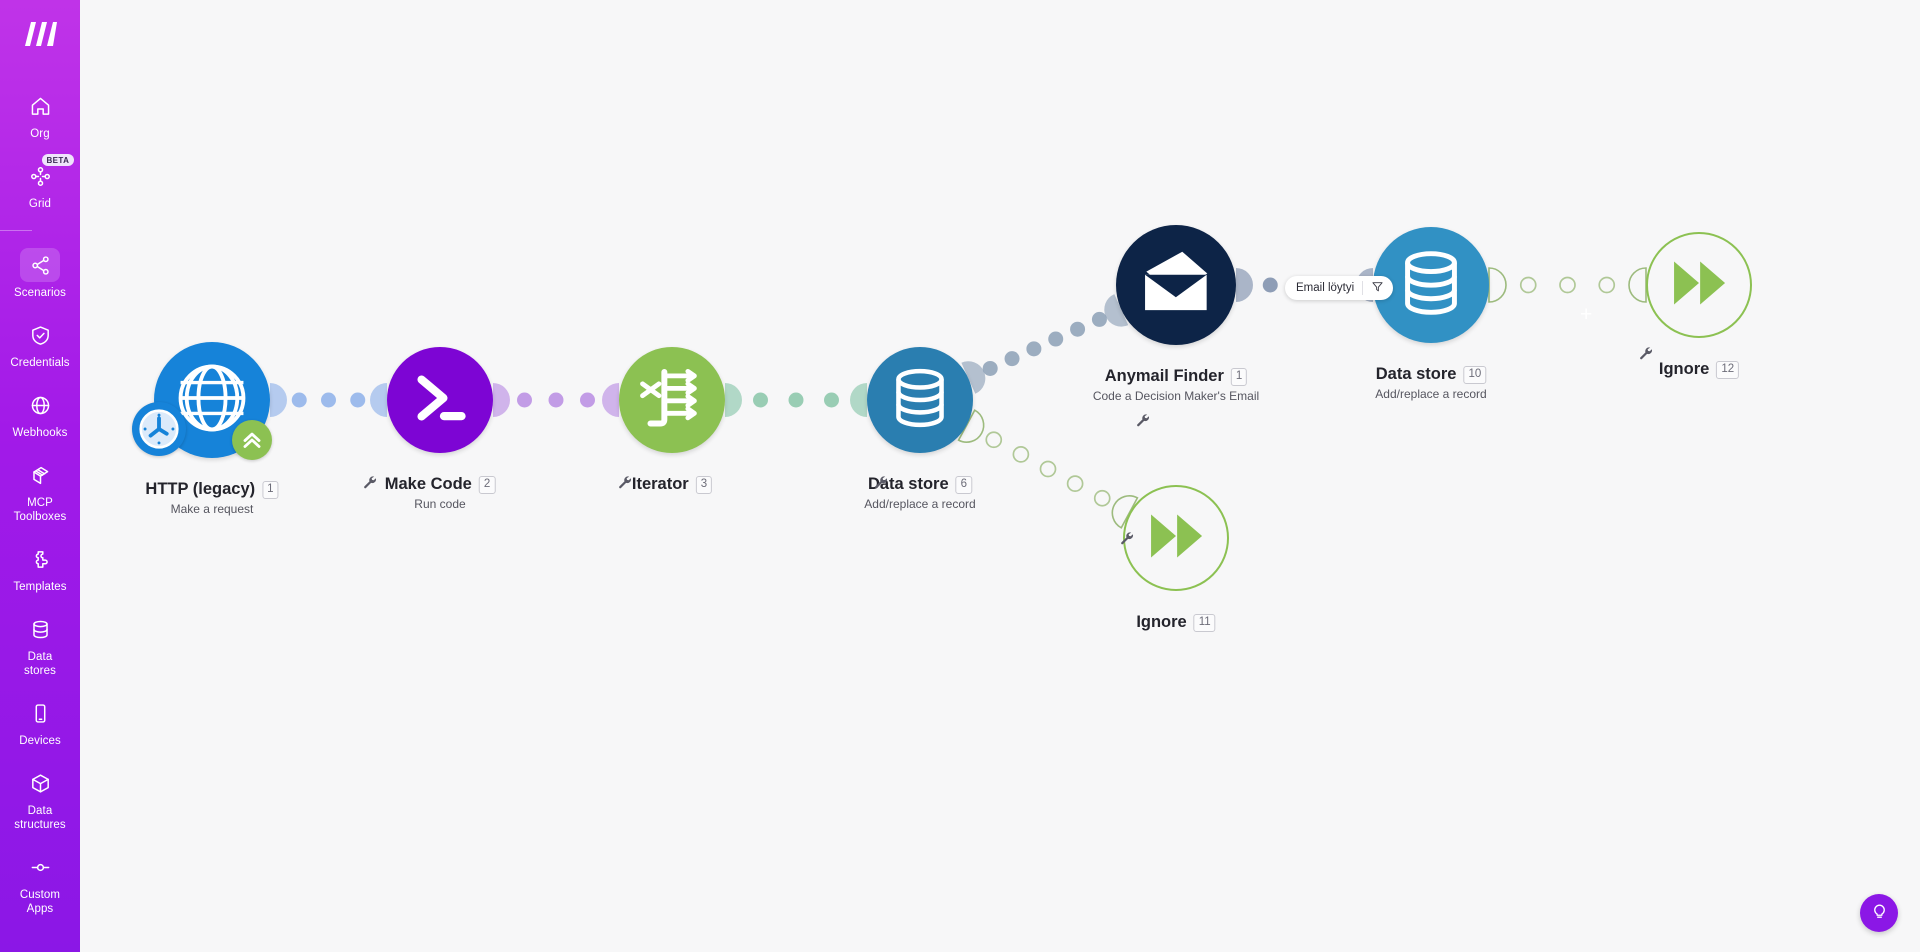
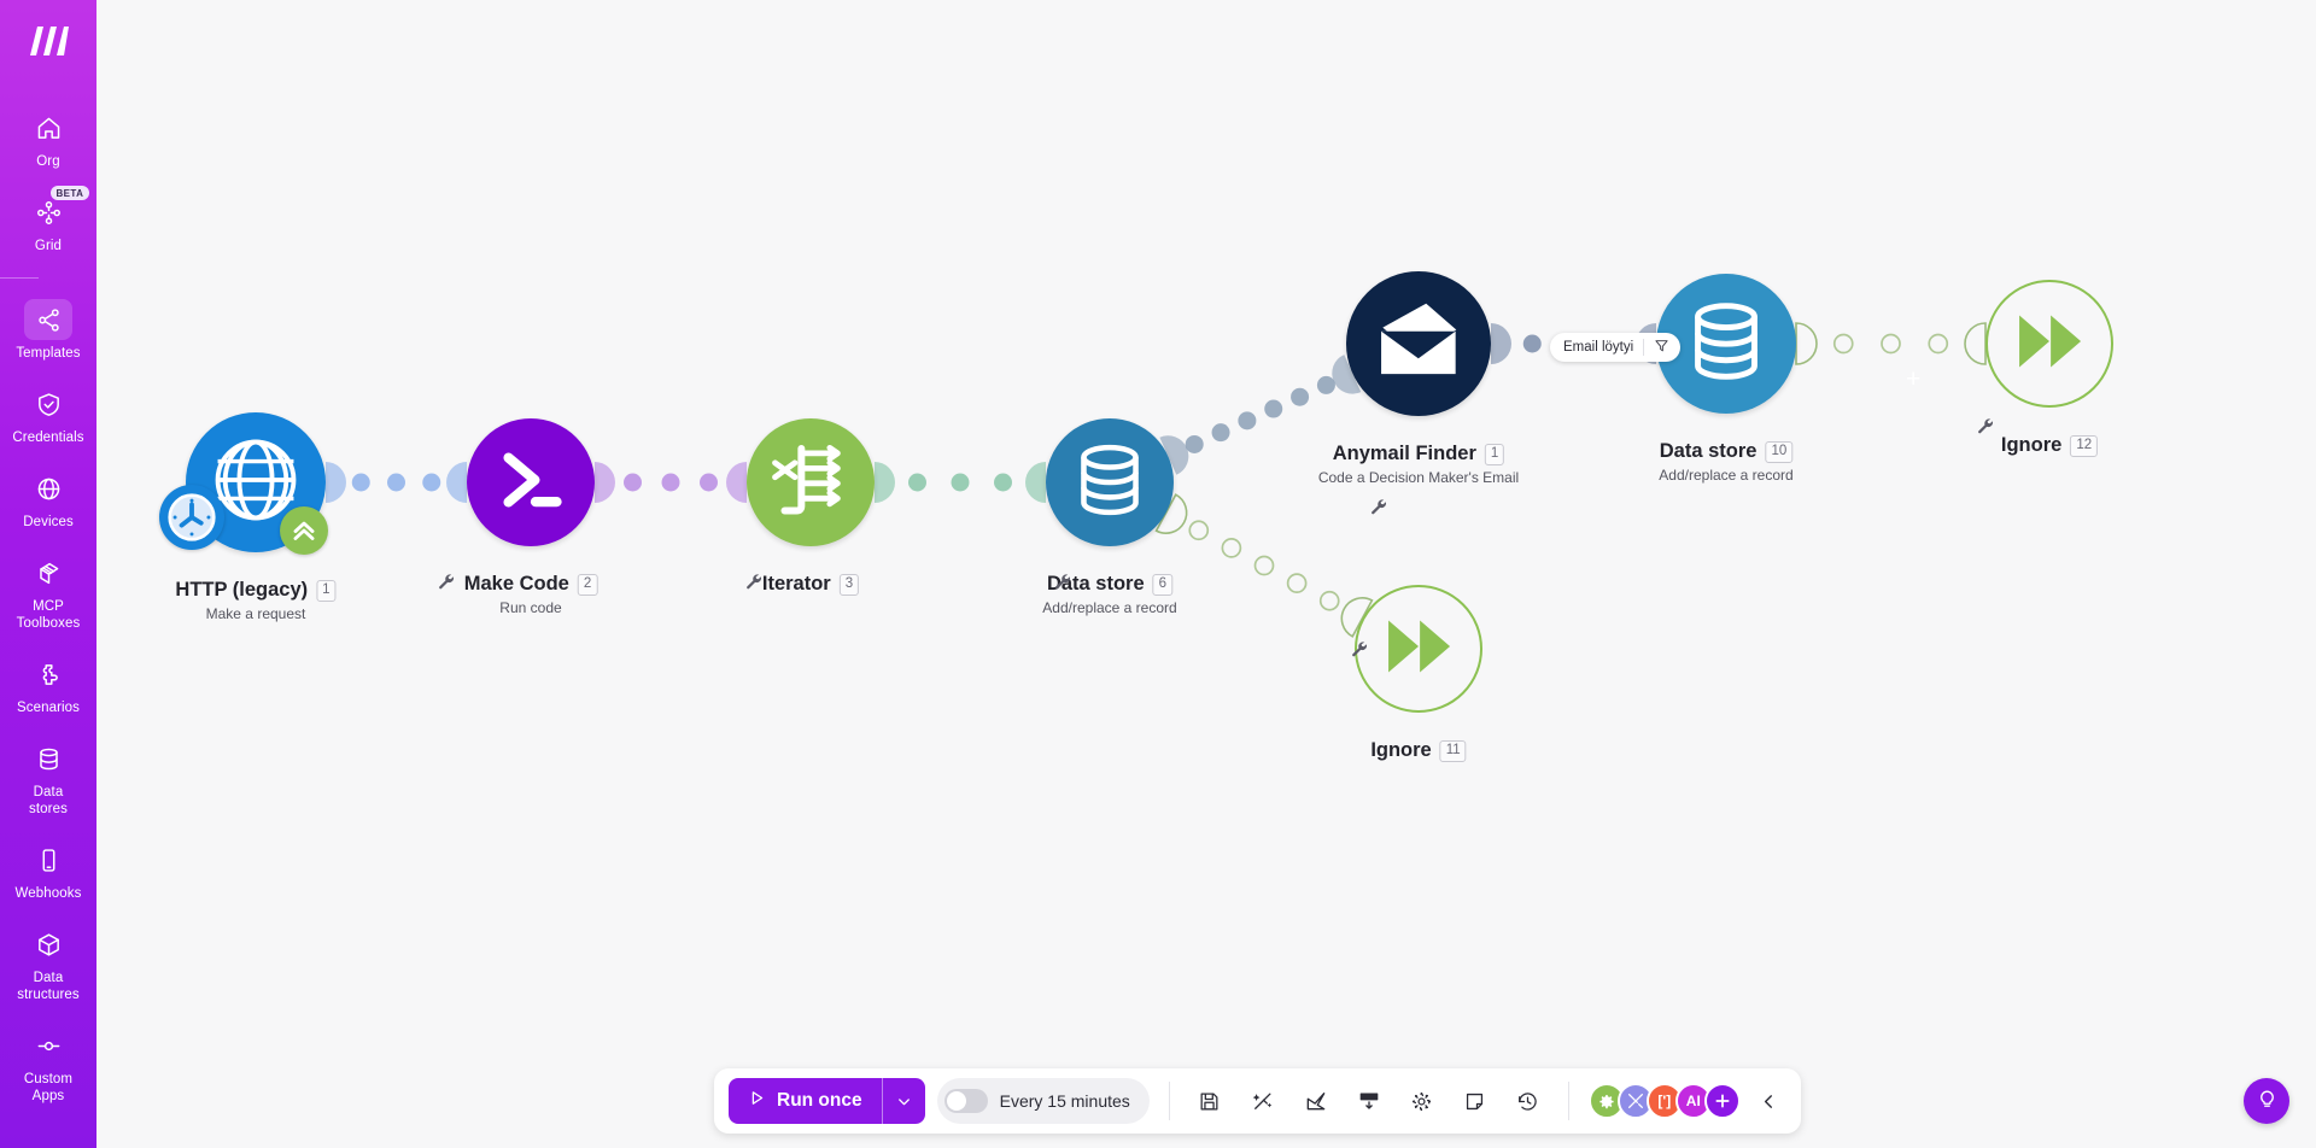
  Org
  BETA
  Grid
- Scenarios
+ Templates
  Credentials
- Webhooks
+ Devices
  MCP
  Toolboxes
- Templates
+ Scenarios
  Data
  stores
- Devices
+ Webhooks
  Data
  structures
  Custom
  Apps
  HTTP (legacy) 1
  Make a request
  Make Code 2
  Run code
  Iterator 3
  Data store 6
  Add/replace a record
  Anymail Finder 1
  Code a Decision Maker's Email
  Data store 10
  Add/replace a record
  Ignore 12
  Ignore 11
  Email löytyi
+ Run once
+ Every 15 minutes
+ [']
+ AI
